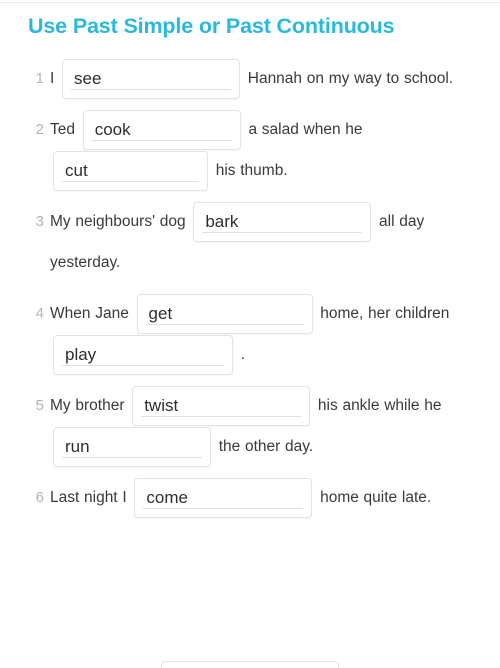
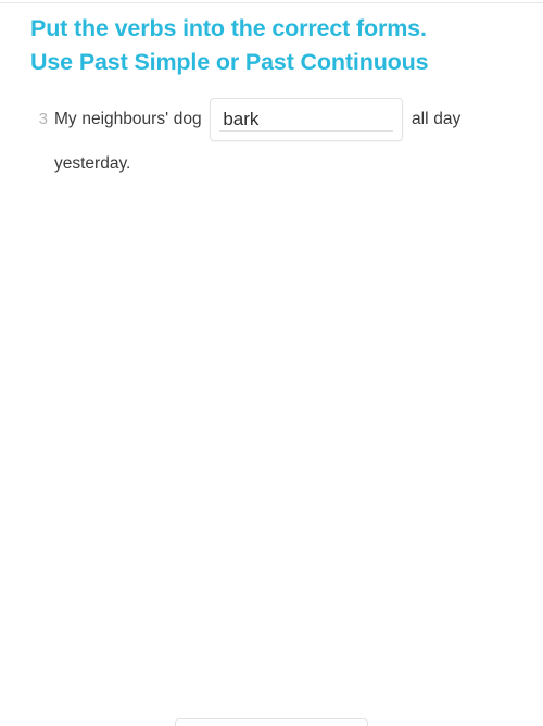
+ Put the verbs into the correct forms.
  Use Past Simple or Past Continuous
- 1
- I see Hannah on my way to school.
- 2
- Ted cook a salad when he cut his thumb.
  3
  My neighbours' dog bark all day yesterday.
- 4
- When Jane get home, her children play .
- 5
- My brother twist his ankle while he run the other day.
- 6
- Last night I come home quite late.
